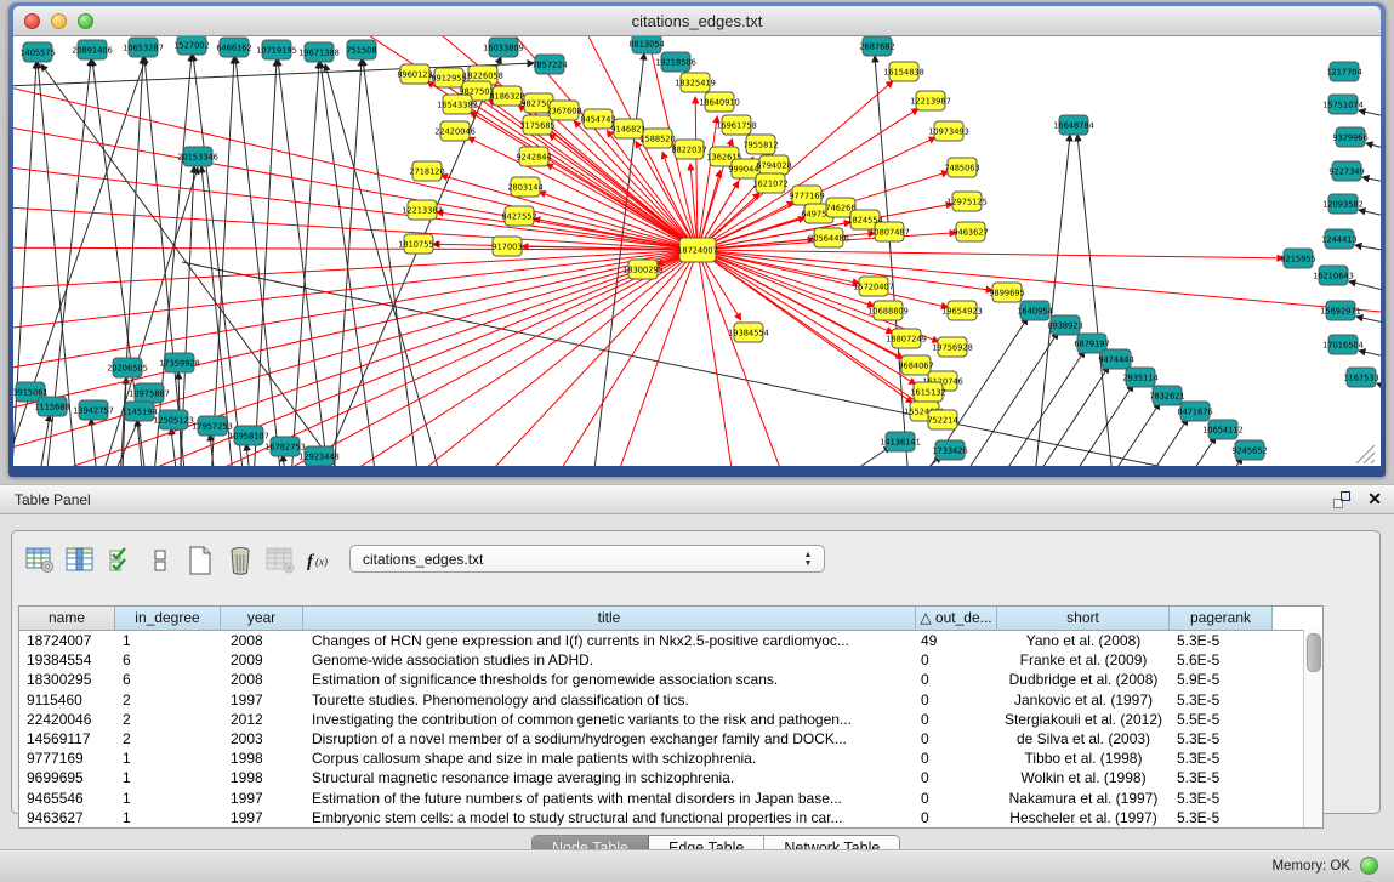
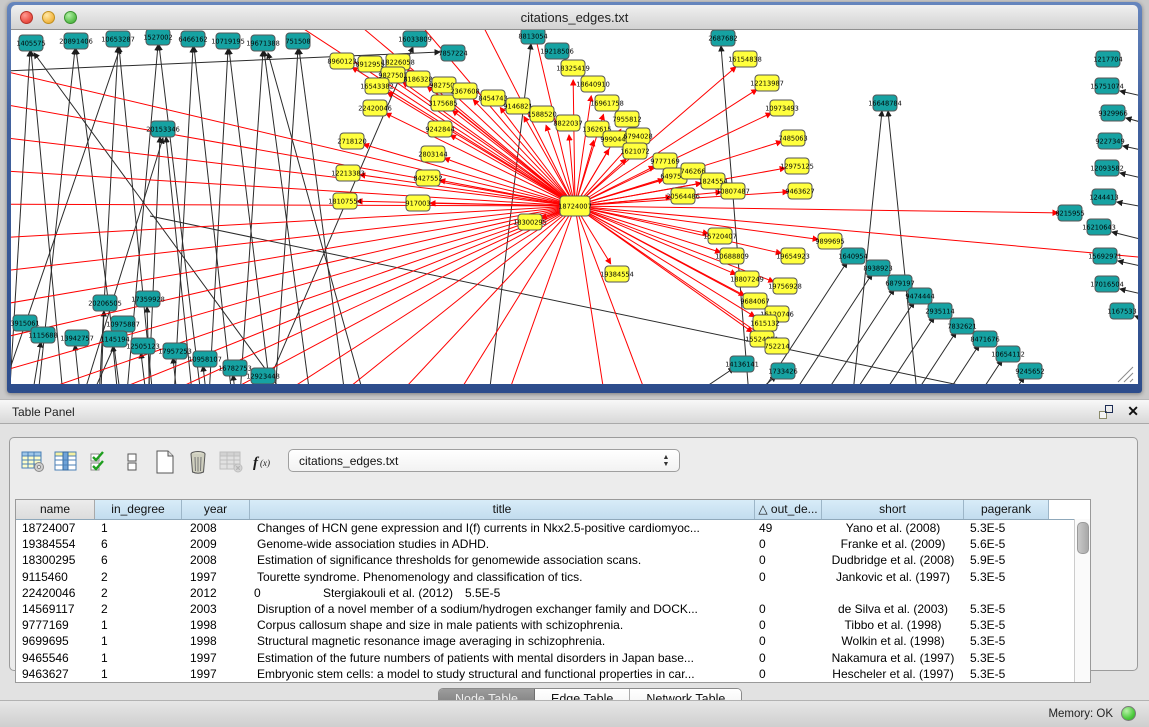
  citations_edges.txt
  8960123
  8912955
  18226058
  982750
  16543382
  8186328
  982750
  3175685
  2367608
  8454743
  9146821
  1588520
  8822037
  18325419
  18640910
  16961758
  7955812
  1362615
  999044
  6794028
  1621072
  9777169
  64975
  746266
  1824554
  10807487
  20564486
  9463627
  16154838
  12213987
  10973493
  7485063
  12975125
  22420046
  9242844
  2718120
  2803144
  12213383
  8427552
  18107554
  917003
  18300295
  19384554
  15720407
  19654923
  10688809
  18807249
  19756928
  9684067
  16120746
  1615132
  752214
  9899695
  1405575
  20891406
  10653287
  1527002
  6466162
  10719195
  19671388
  751508
  20153346
  16033809
  7857224
  8813054
  19218506
  2687682
  16648784
  1217704
  15751074
  9329966
  9227349
  12093582
  1244413
  8215955
  16210643
  15692971
  17016504
  1167533
  20206505
  17359928
  10975887
  3915061
  1115688
  13942757
  1145194
  12505123
  17957253
  10958107
  16782753
  12923448
  1640954
  8938923
  6879197
  9474444
  2935114
  7832621
  8471676
  10654112
  9245652
  14136141
  1733426
  18724007
  Table Panel
  ✕
  f
  (x)
  citations_edges.txt
  name
  in_degree
  year
  title
  △ out_de...
  short
  pagerank
  18724007
  1
  2008
  Changes of HCN gene expression and I(f) currents in Nkx2.5-positive cardiomyoc...
  49
  Yano et al. (2008)
  5.3E-5
  19384554
  6
  2009
  Genome-wide association studies in ADHD.
  0
  Franke et al. (2009)
  5.6E-5
  18300295
  6
  2008
  Estimation of significance thresholds for genomewide association scans.
  0
  Dudbridge et al. (2008)
  5.9E-5
  9115460
  2
  1997
- Tourette studies. Phenomenology and classification of tics.
+ Tourette syndrome. Phenomenology and classification of tics.
  0
  Jankovic et al. (1997)
  5.3E-5
  22420046
  2
  2012
- Investigating the contribution of common genetic variants to the risk and pathogen...
  0
  Stergiakouli et al. (2012)
  5.5E-5
  14569117
  2
  2003
  Disruption of a novel member of a sodium/hydrogen exchanger family and DOCK...
  0
  de Silva et al. (2003)
  5.3E-5
  9777169
  1
  1998
  Corpus callosum shape and size in male patients with schizophrenia.
  0
  Tibbo et al. (1998)
  5.3E-5
  9699695
  1
  1998
  Structural magnetic resonance image averaging in schizophrenia.
  0
  Wolkin et al. (1998)
  5.3E-5
  9465546
  1
  1997
  Estimation of the future numbers of patients with mental disorders in Japan base...
  0
  Nakamura et al. (1997)
  5.3E-5
  9463627
  1
  1997
  Embryonic stem cells: a model to study structural and functional properties in car...
  0
  Hescheler et al. (1997)
  5.3E-5
  Node Table
  Edge Table
  Network Table
  Memory: OK
